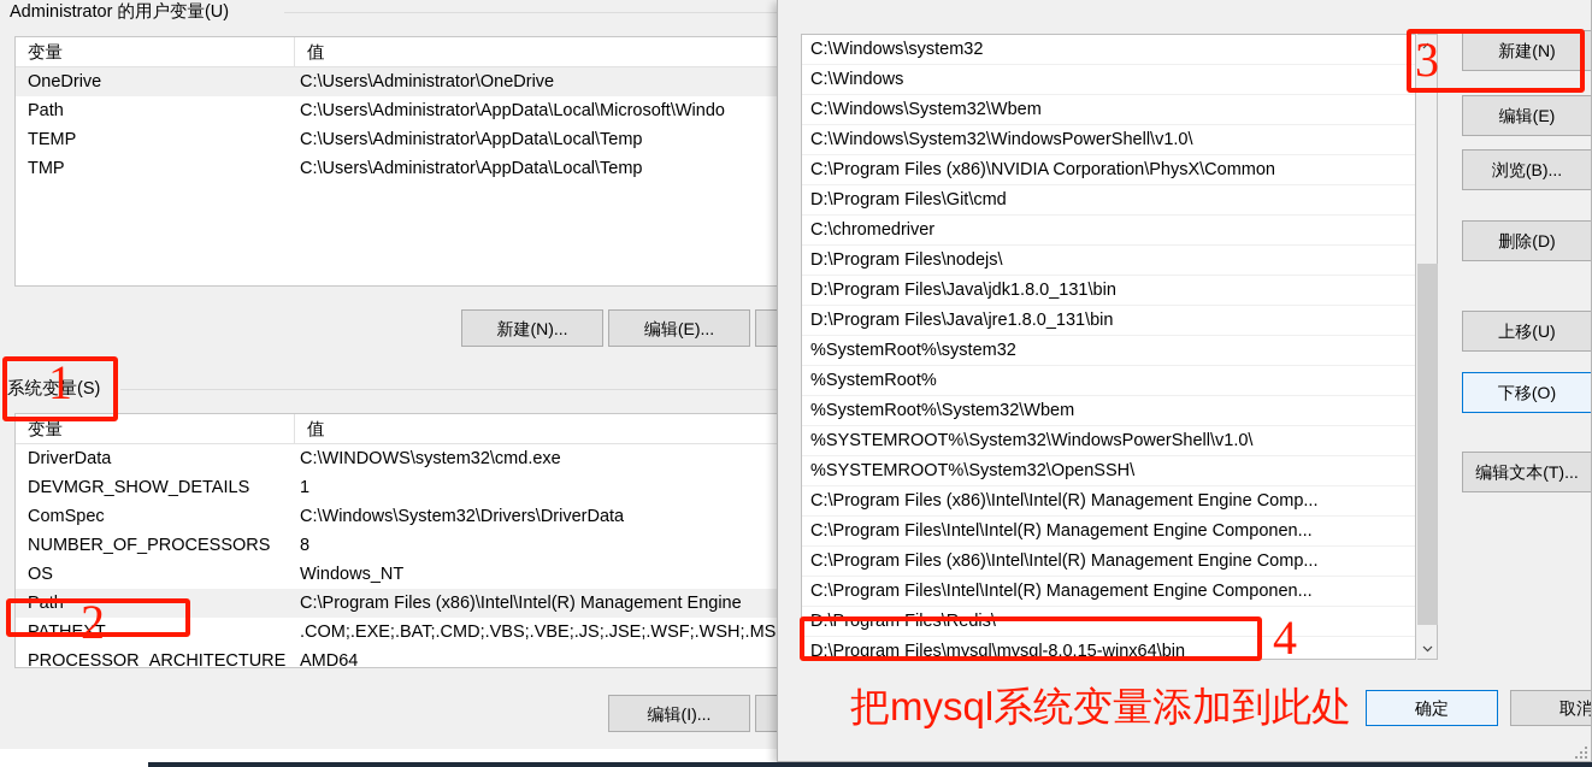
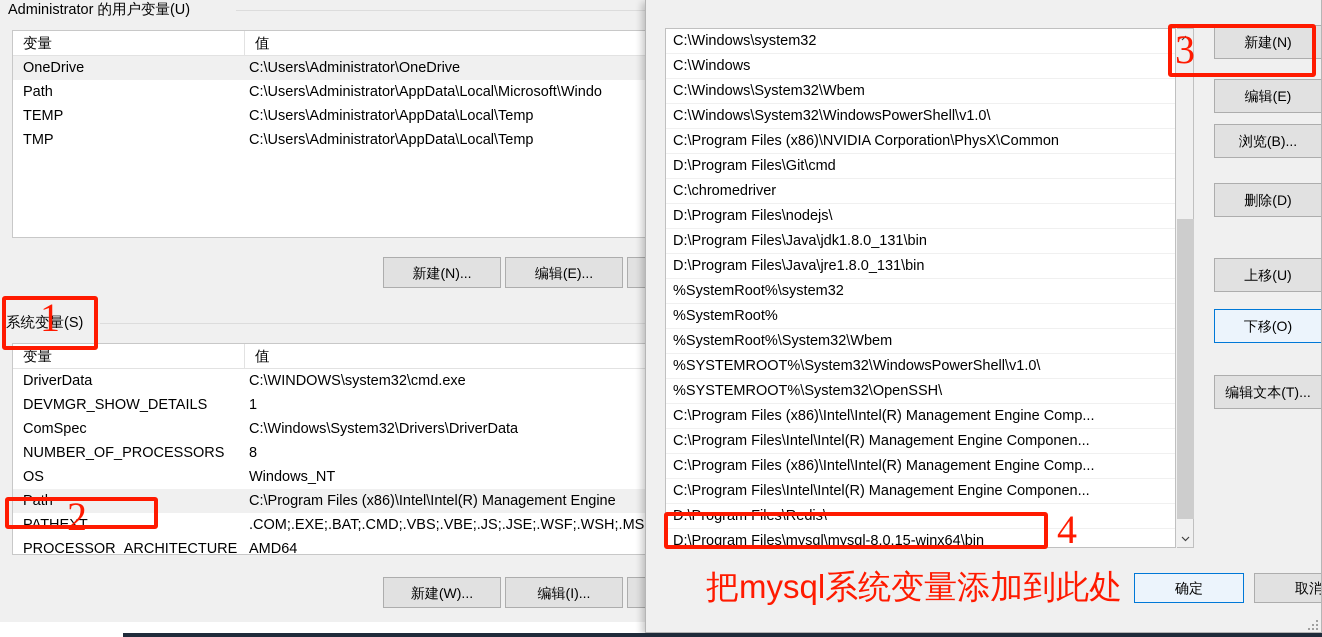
  Administrator 的用户变量(U)
  变量
  值
  OneDrive
  C:\Users\Administrator\OneDrive
  Path
  C:\Users\Administrator\AppData\Local\Microsoft\Windo
  TEMP
  C:\Users\Administrator\AppData\Local\Temp
  TMP
  C:\Users\Administrator\AppData\Local\Temp
  新建(N)...
  编辑(E)...
  系统变量(S)
  变量
  值
  DriverData
  C:\WINDOWS\system32\cmd.exe
  DEVMGR_SHOW_DETAILS
  1
  ComSpec
  C:\Windows\System32\Drivers\DriverData
  NUMBER_OF_PROCESSORS
  8
  OS
  Windows_NT
  Path
  C:\Program Files (x86)\Intel\Intel(R) Management Engine
  PATHEXT
  .COM;.EXE;.BAT;.CMD;.VBS;.VBE;.JS;.JSE;.WSF;.WSH;.MS
  PROCESSOR_ARCHITECTURE
  AMD64
+ 新建(W)...
  编辑(I)...
  C:\Windows\system32
  C:\Windows
  C:\Windows\System32\Wbem
  C:\Windows\System32\WindowsPowerShell\v1.0\
  C:\Program Files (x86)\NVIDIA Corporation\PhysX\Common
  D:\Program Files\Git\cmd
  C:\chromedriver
  D:\Program Files\nodejs\
  D:\Program Files\Java\jdk1.8.0_131\bin
  D:\Program Files\Java\jre1.8.0_131\bin
  %SystemRoot%\system32
  %SystemRoot%
  %SystemRoot%\System32\Wbem
  %SYSTEMROOT%\System32\WindowsPowerShell\v1.0\
  %SYSTEMROOT%\System32\OpenSSH\
  C:\Program Files (x86)\Intel\Intel(R) Management Engine Comp...
  C:\Program Files\Intel\Intel(R) Management Engine Componen...
  C:\Program Files (x86)\Intel\Intel(R) Management Engine Comp...
  C:\Program Files\Intel\Intel(R) Management Engine Componen...
  D:\Program Files\Redis\
  D:\Program Files\mysql\mysql-8.0.15-winx64\bin
  新建(N)
  编辑(E)
  浏览(B)...
  删除(D)
  上移(U)
  下移(O)
  编辑文本(T)...
  确定
  取消
  1
  2
  3
  4
  把mysql系统变量添加到此处
